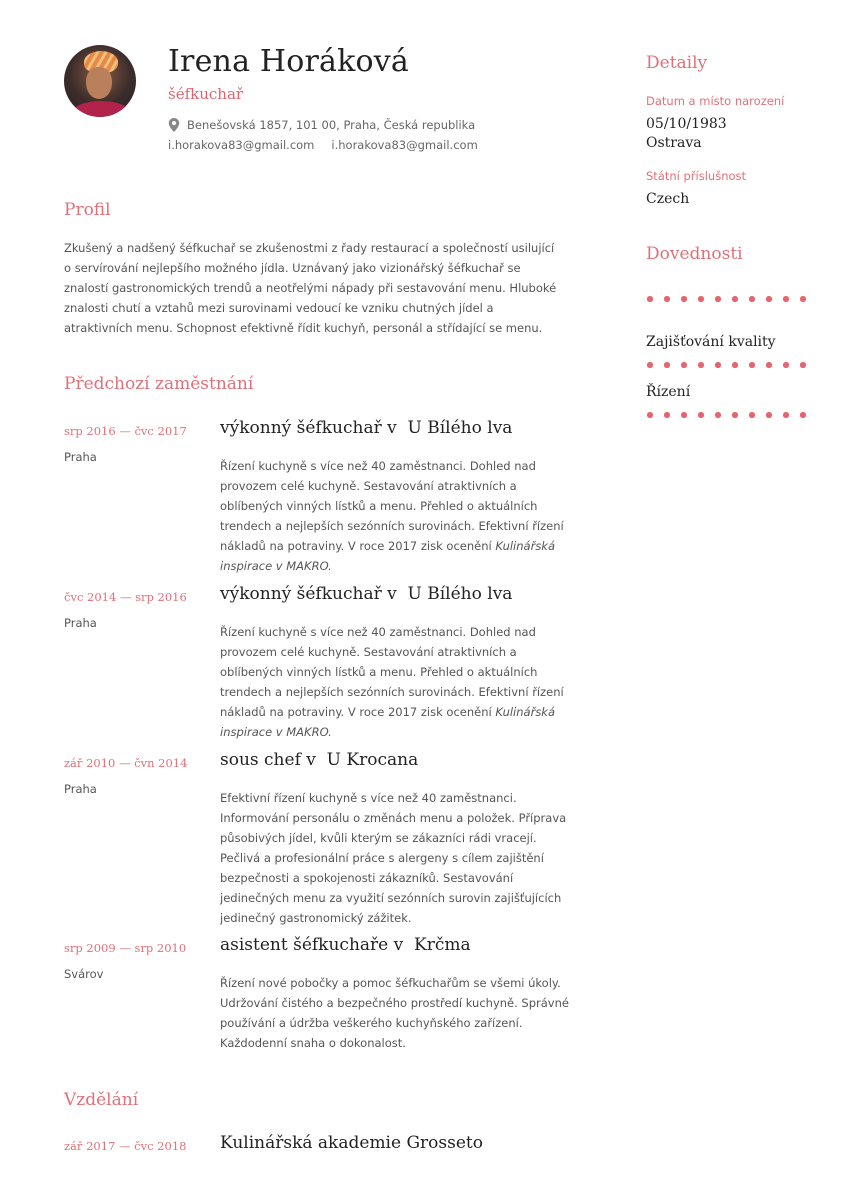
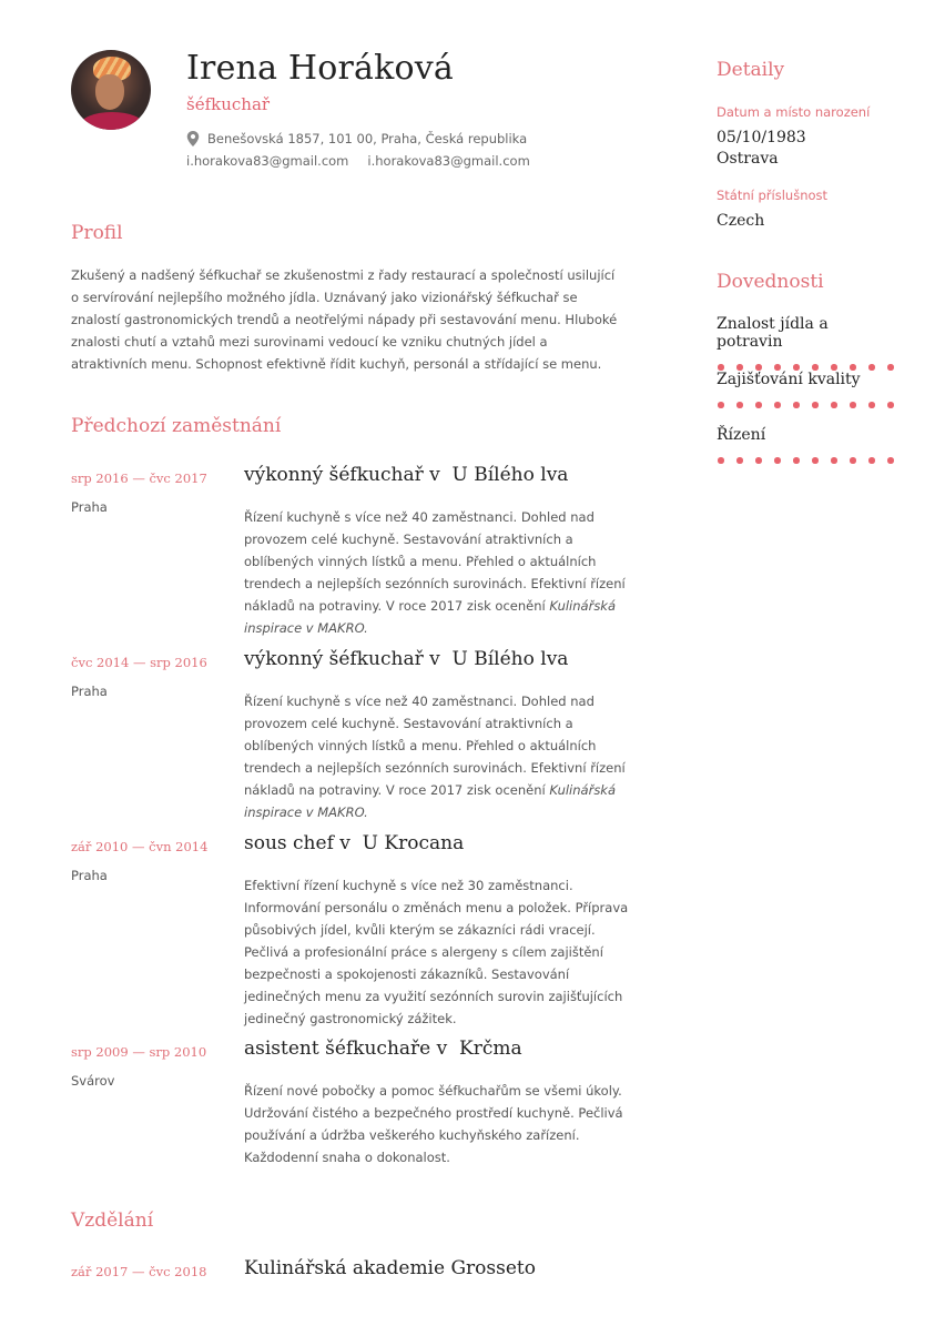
  Irena Horáková
  šéfkuchař
  Benešovská 1857, 101 00, Praha, Česká republika
  i.horakova83@gmail.com
  i.horakova83@gmail.com
  Profil
  Zkušený a nadšený šéfkuchař se zkušenostmi z řady restaurací a společností usilující o servírování nejlepšího možného jídla. Uznávaný jako vizionářský šéfkuchař se znalostí gastronomických trendů a neotřelými nápady při sestavování menu. Hluboké znalosti chutí a vztahů mezi surovinami vedoucí ke vzniku chutných jídel a atraktivních menu. Schopnost efektivně řídit kuchyň, personál a střídající se menu.
  Předchozí zaměstnání
  srp 2016 — čvc 2017
  Praha
  výkonný šéfkuchař v U Bílého lva
  Řízení kuchyně s více než 40 zaměstnanci. Dohled nad provozem celé kuchyně. Sestavování atraktivních a oblíbených vinných lístků a menu. Přehled o aktuálních trendech a nejlepších sezónních surovinách. Efektivní řízení nákladů na potraviny. V roce 2017 zisk ocenění Kulinářská inspirace v MAKRO.
  čvc 2014 — srp 2016
  Praha
  výkonný šéfkuchař v U Bílého lva
  Řízení kuchyně s více než 40 zaměstnanci. Dohled nad provozem celé kuchyně. Sestavování atraktivních a oblíbených vinných lístků a menu. Přehled o aktuálních trendech a nejlepších sezónních surovinách. Efektivní řízení nákladů na potraviny. V roce 2017 zisk ocenění Kulinářská inspirace v MAKRO.
  zář 2010 — čvn 2014
  Praha
  sous chef v U Krocana
- Efektivní řízení kuchyně s více než 40 zaměstnanci. Informování personálu o změnách menu a položek. Příprava působivých jídel, kvůli kterým se zákazníci rádi vracejí. Pečlivá a profesionální práce s alergeny s cílem zajištění bezpečnosti a spokojenosti zákazníků. Sestavování jedinečných menu za využití sezónních surovin zajišťujících jedinečný gastronomický zážitek.
+ Efektivní řízení kuchyně s více než 30 zaměstnanci. Informování personálu o změnách menu a položek. Příprava působivých jídel, kvůli kterým se zákazníci rádi vracejí. Pečlivá a profesionální práce s alergeny s cílem zajištění bezpečnosti a spokojenosti zákazníků. Sestavování jedinečných menu za využití sezónních surovin zajišťujících jedinečný gastronomický zážitek.
  srp 2009 — srp 2010
  Svárov
  asistent šéfkuchaře v Krčma
- Řízení nové pobočky a pomoc šéfkuchařům se všemi úkoly. Udržování čistého a bezpečného prostředí kuchyně. Správné používání a údržba veškerého kuchyňského zařízení. Každodenní snaha o dokonalost.
+ Řízení nové pobočky a pomoc šéfkuchařům se všemi úkoly. Udržování čistého a bezpečného prostředí kuchyně. Pečlivá používání a údržba veškerého kuchyňského zařízení. Každodenní snaha o dokonalost.
  Vzdělání
  zář 2017 — čvc 2018
  Kulinářská akademie Grosseto
  Detaily
  Datum a místo narození
  05/10/1983
  Ostrava
  Státní příslušnost
  Czech
  Dovednosti
+ Znalost jídla a potravin
  Zajišťování kvality
  Řízení
